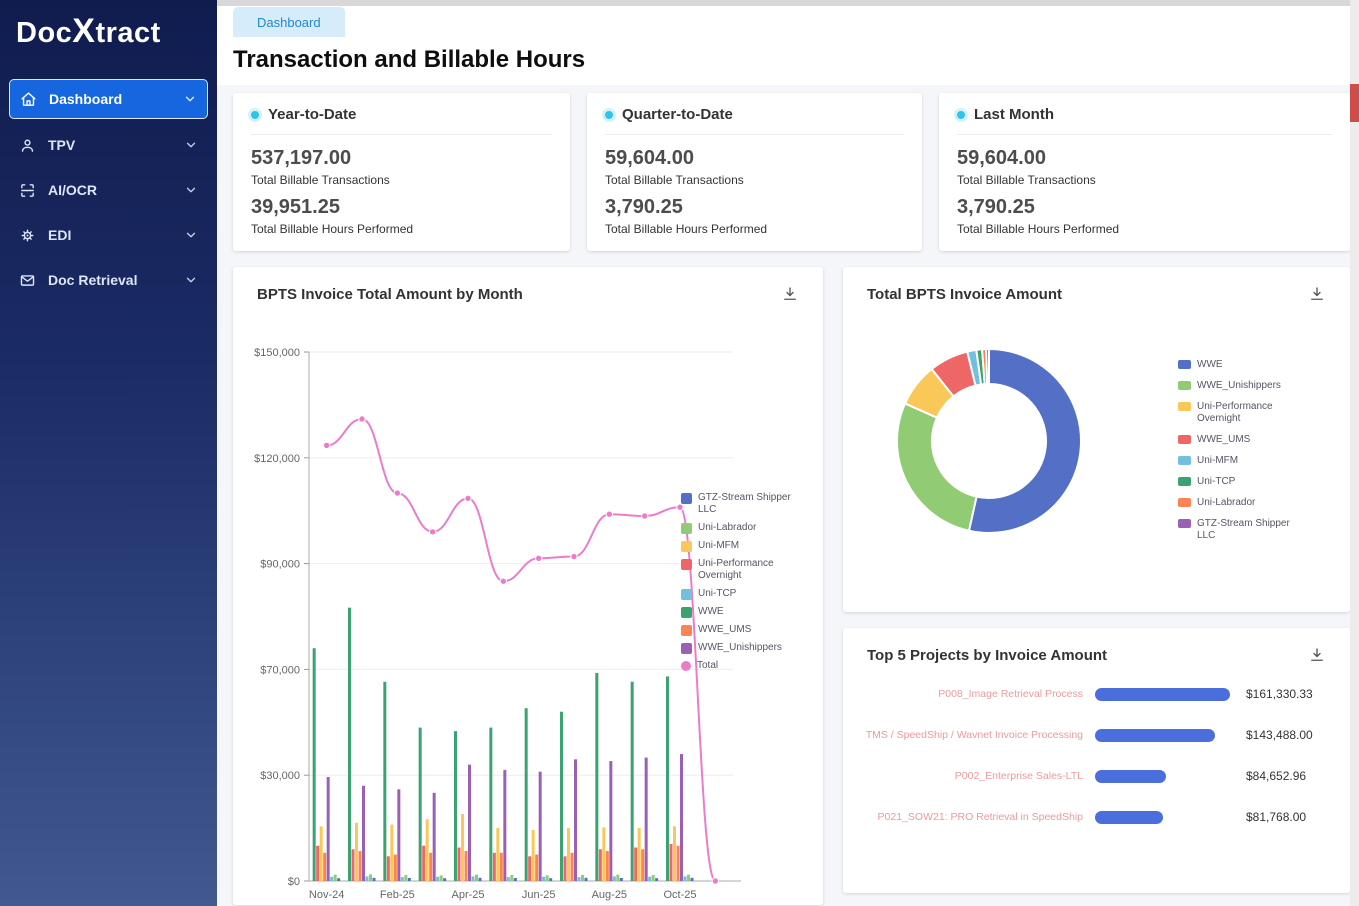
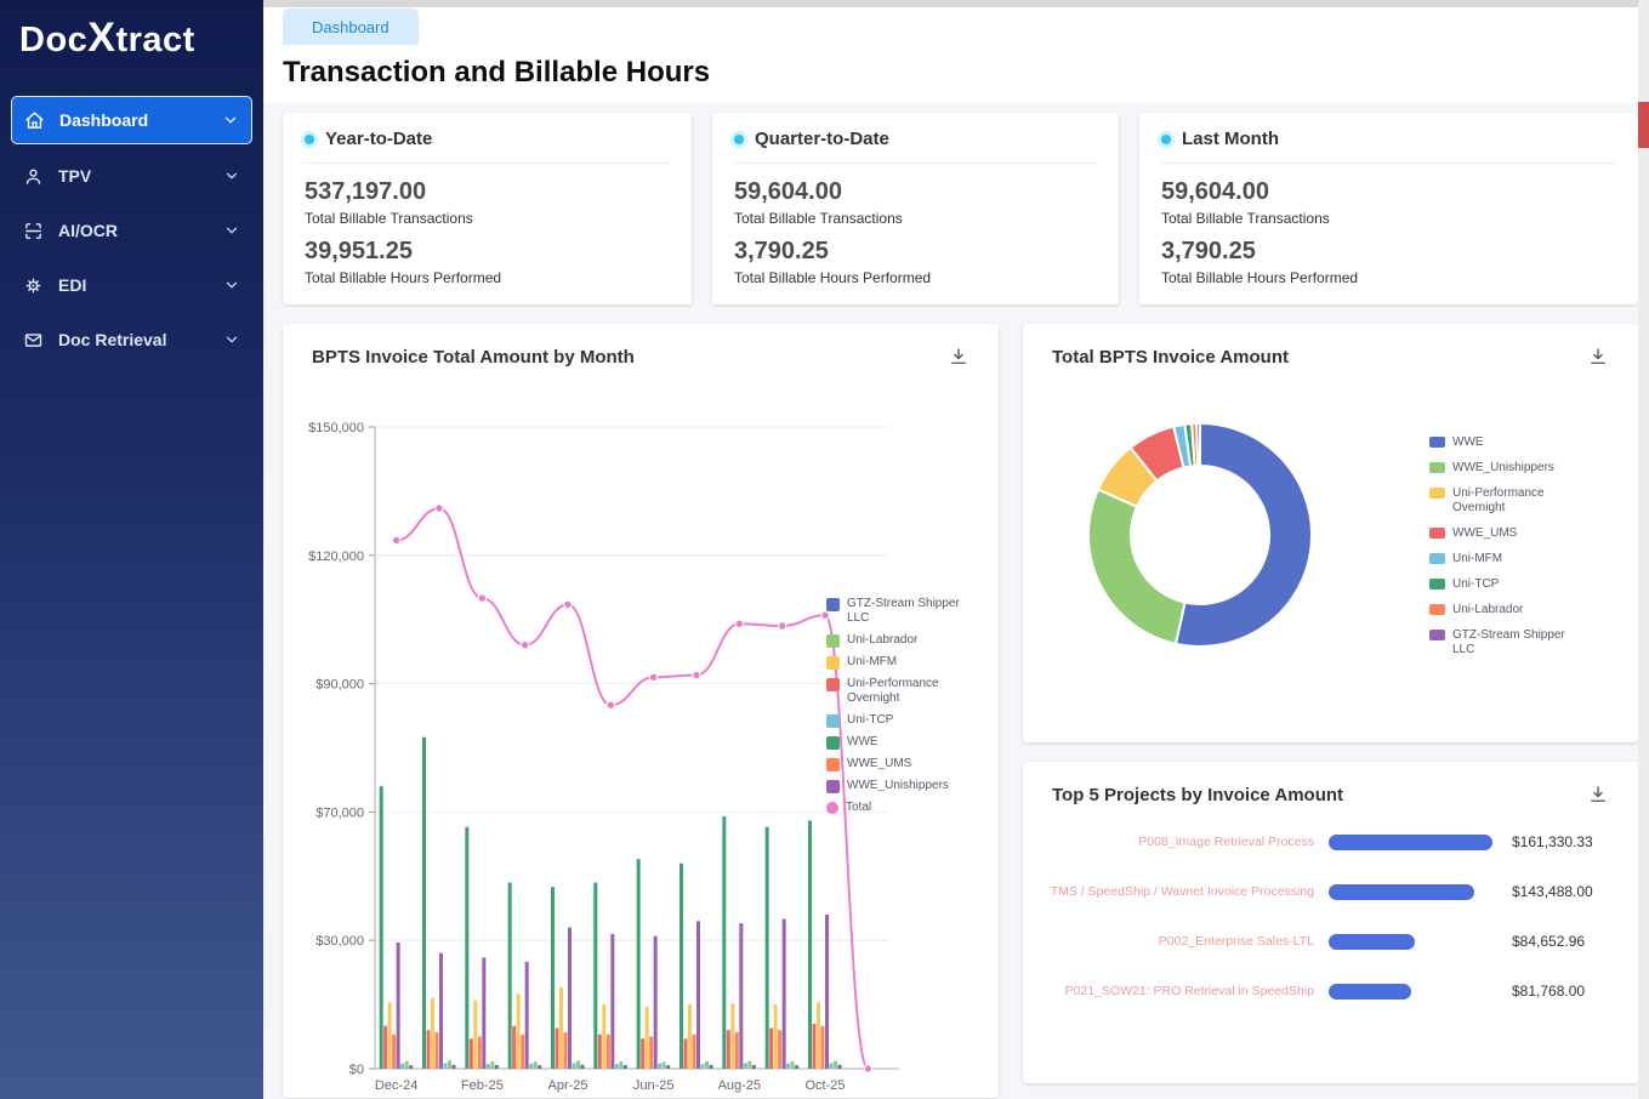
  DocXtract
  Dashboard
  TPV
  AI/OCR
  EDI
  Doc Retrieval
  Dashboard
  Transaction and Billable Hours
  Year-to-Date
  537,197.00
  Total Billable Transactions
  39,951.25
  Total Billable Hours Performed
  Quarter-to-Date
  59,604.00
  Total Billable Transactions
  3,790.25
  Total Billable Hours Performed
  Last Month
  59,604.00
  Total Billable Transactions
  3,790.25
  Total Billable Hours Performed
  BPTS Invoice Total Amount by Month
  $0
  $30,000
  $70,000
  $90,000
  $120,000
  $150,000
- Nov-24
+ Dec-24
  Feb-25
  Apr-25
  Jun-25
  Aug-25
  Oct-25
  GTZ-Stream Shipper LLC
  Uni-Labrador
  Uni-MFM
  Uni-Performance Overnight
  Uni-TCP
  WWE
  WWE_UMS
  WWE_Unishippers
  Total
  Total BPTS Invoice Amount
  WWE
  WWE_Unishippers
  Uni-Performance Overnight
  WWE_UMS
  Uni-MFM
  Uni-TCP
  Uni-Labrador
  GTZ-Stream Shipper LLC
  Top 5 Projects by Invoice Amount
  P008_Image Retrieval Process
  $161,330.33
  TMS / SpeedShip / Wavnet Invoice Processing
  $143,488.00
  P002_Enterprise Sales-LTL
  $84,652.96
  P021_SOW21: PRO Retrieval in SpeedShip
  $81,768.00
